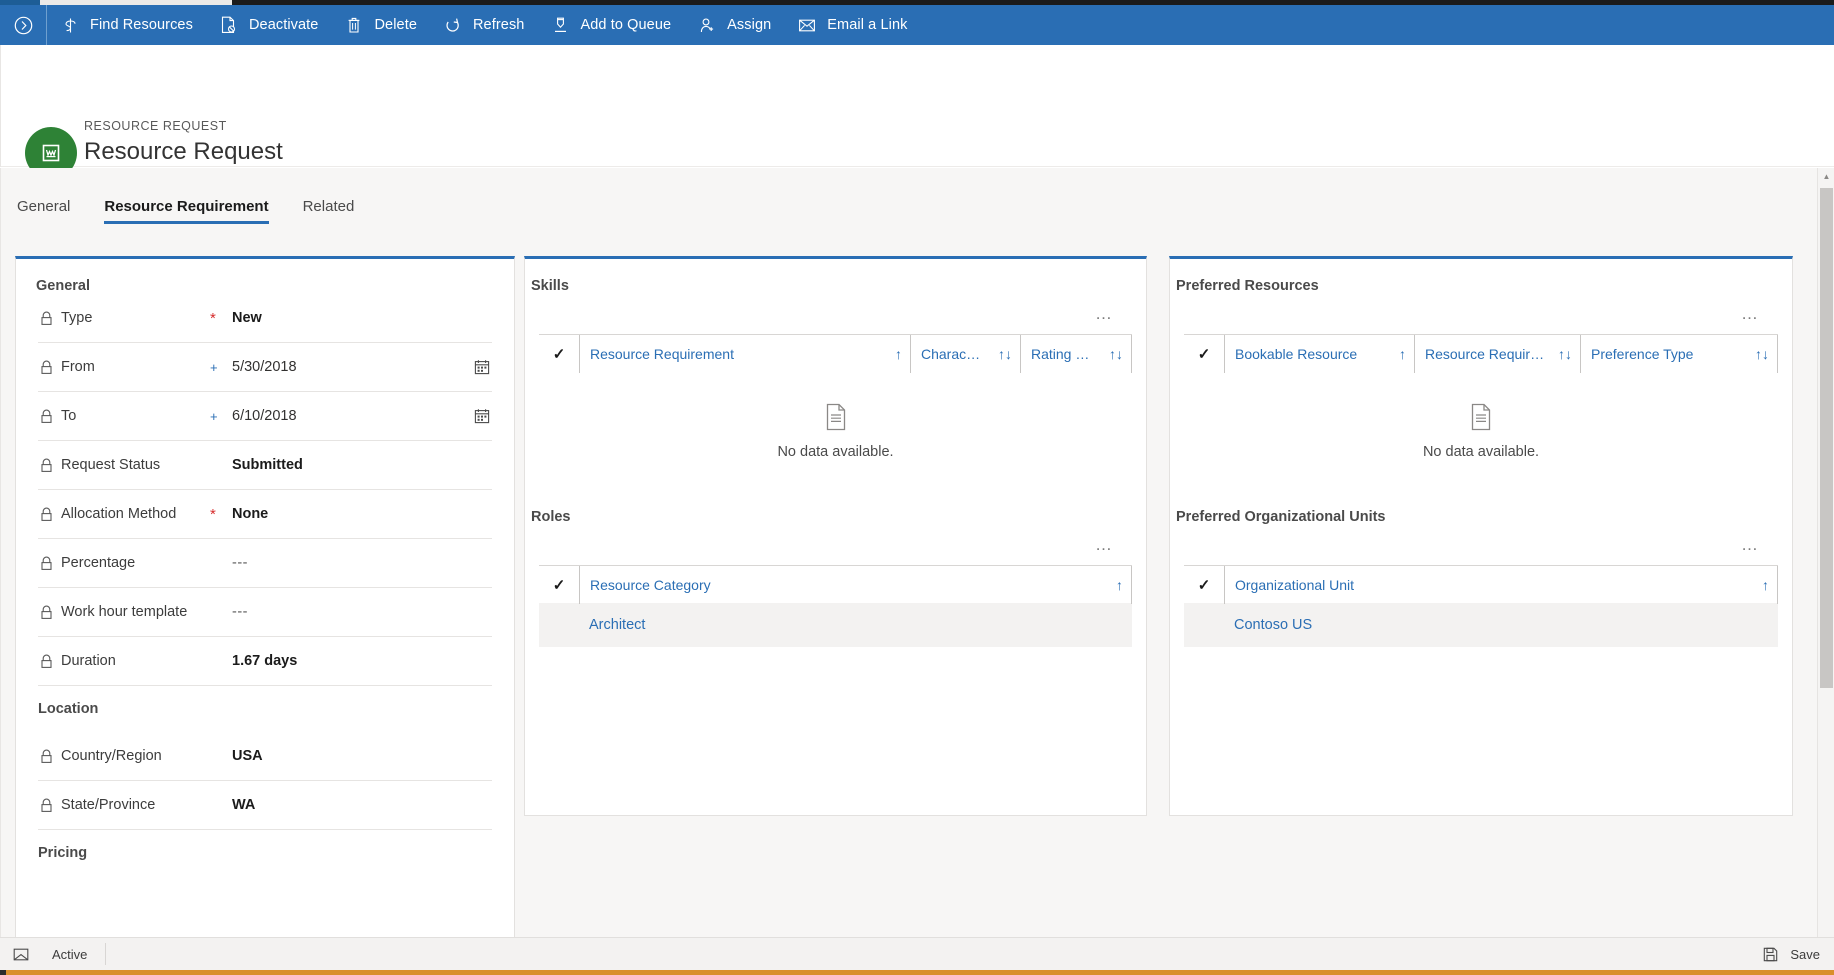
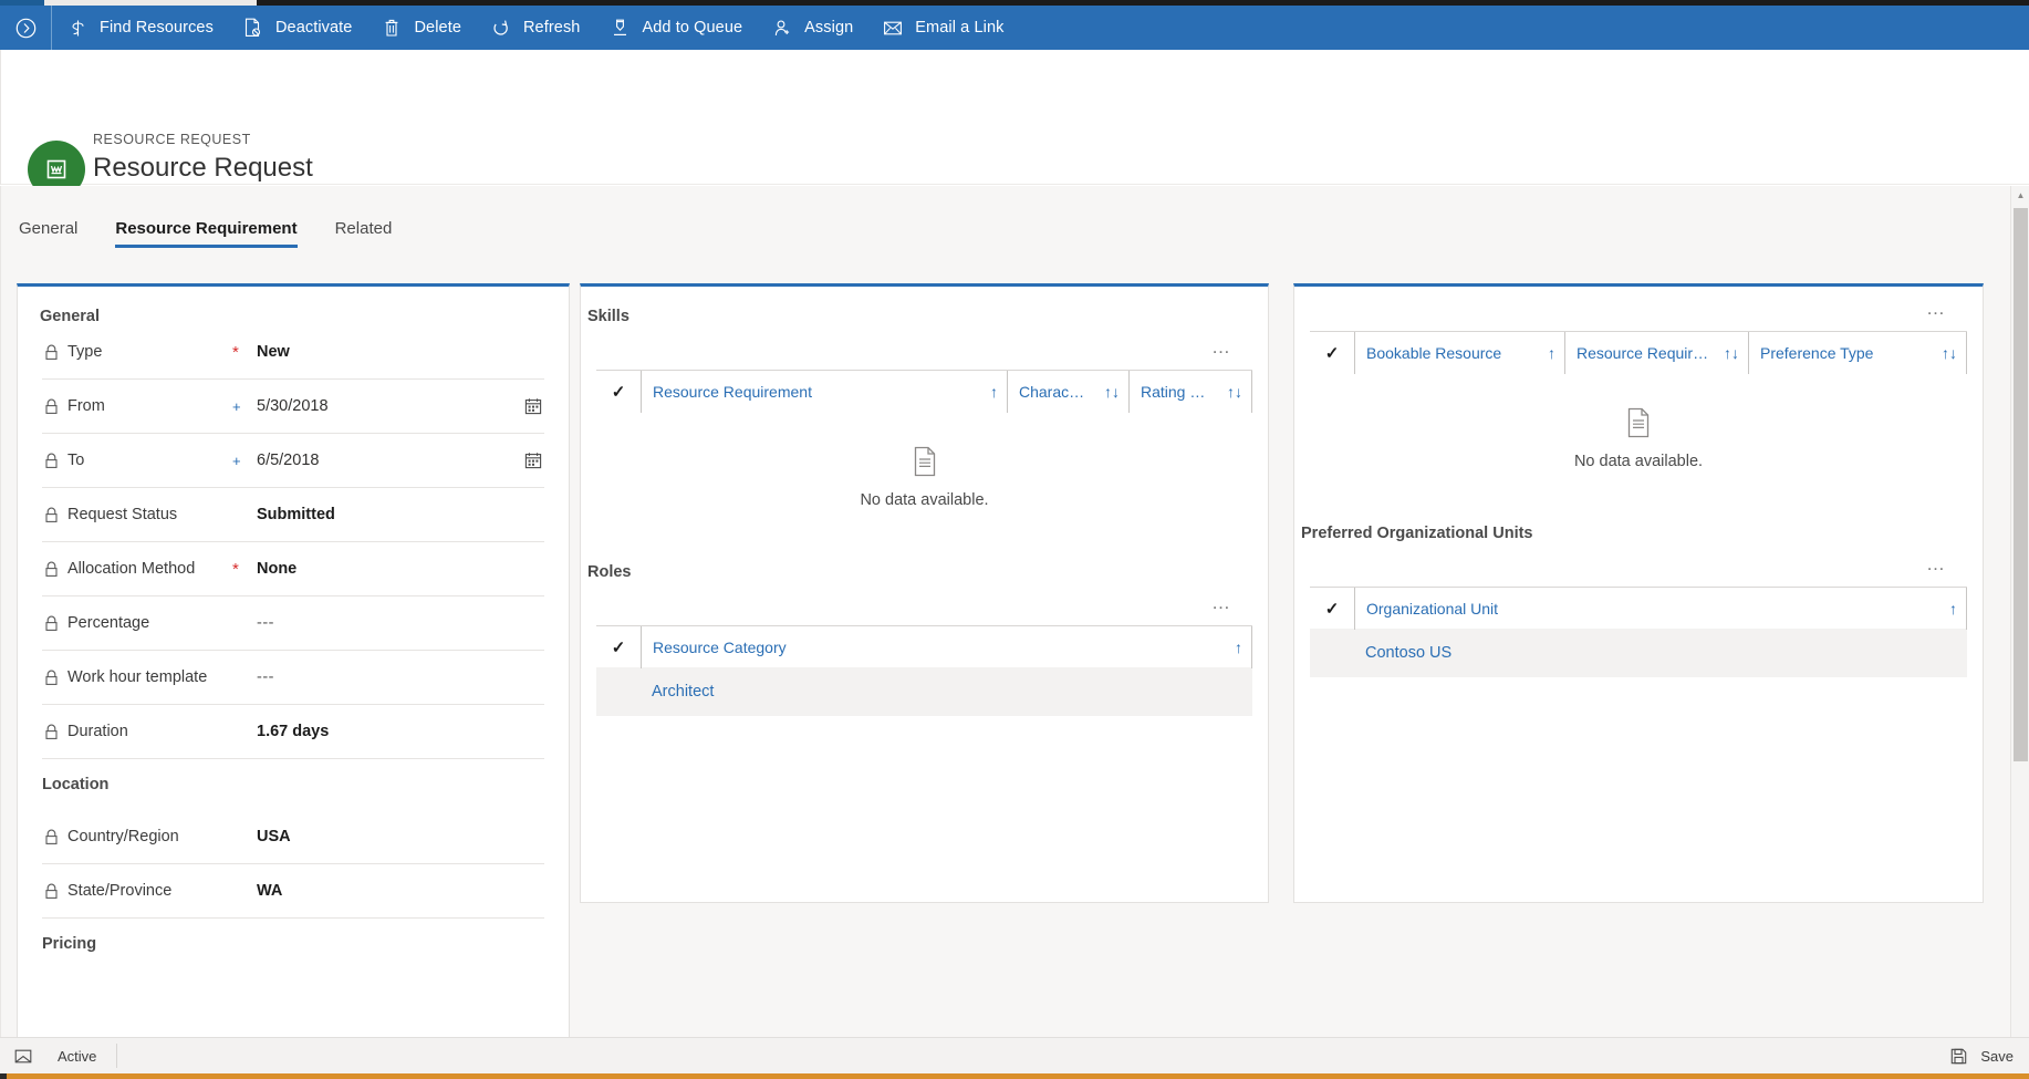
  Find Resources
  Deactivate
  Delete
  Refresh
  Add to Queue
  Assign
  Email a Link
  RESOURCE REQUEST
  Resource Request
  General
  Resource Requirement
  Related
  General
  Type
  *
  New
  From
  +
  5/30/2018
  To
  +
- 6/10/2018
+ 6/5/2018
  Request Status
  Submitted
  Allocation Method
  *
  None
  Percentage
  ---
  Work hour template
  ---
  Duration
  1.67 days
  Location
  Country/Region
  USA
  State/Province
  WA
  Pricing
  Skills
  …
  ✓
  Resource Requirement
  ↑
  Charac…
  ↑↓
  Rating …
  ↑↓
  No data available.
  Roles
  …
  ✓
  Resource Category
  ↑
  Architect
- Preferred Resources
  …
  ✓
  Bookable Resource
  ↑
  Resource Require…
  ↑↓
  Preference Type
  ↑↓
  No data available.
  Preferred Organizational Units
  …
  ✓
  Organizational Unit
  ↑
  Contoso US
  ▲
  Active
  Save
